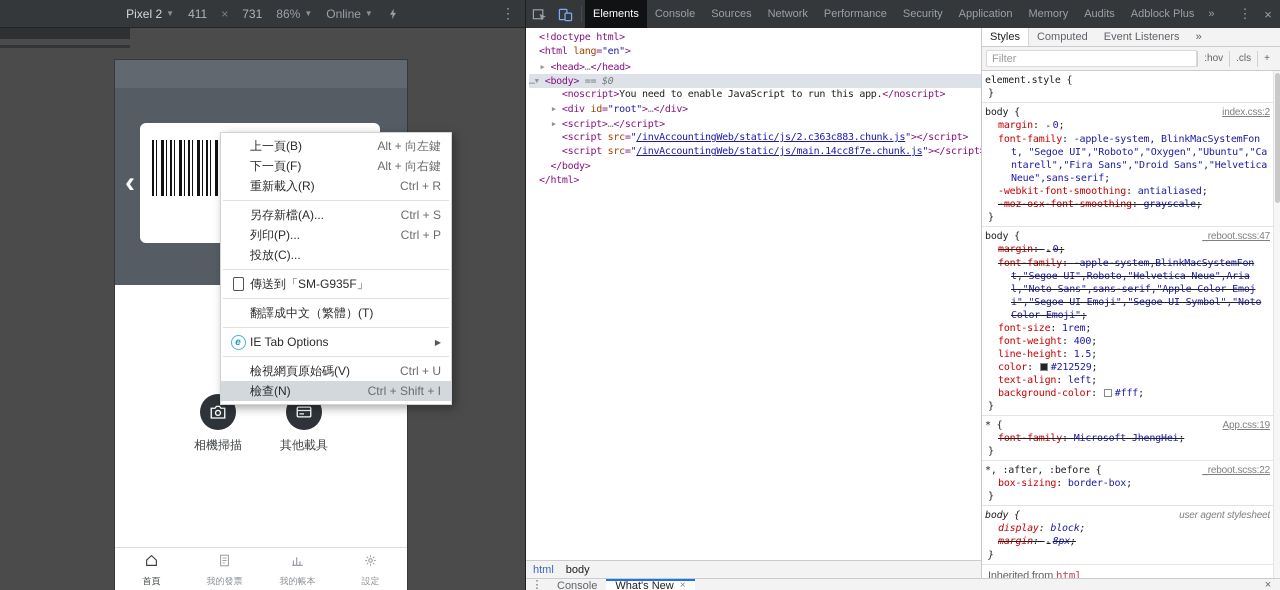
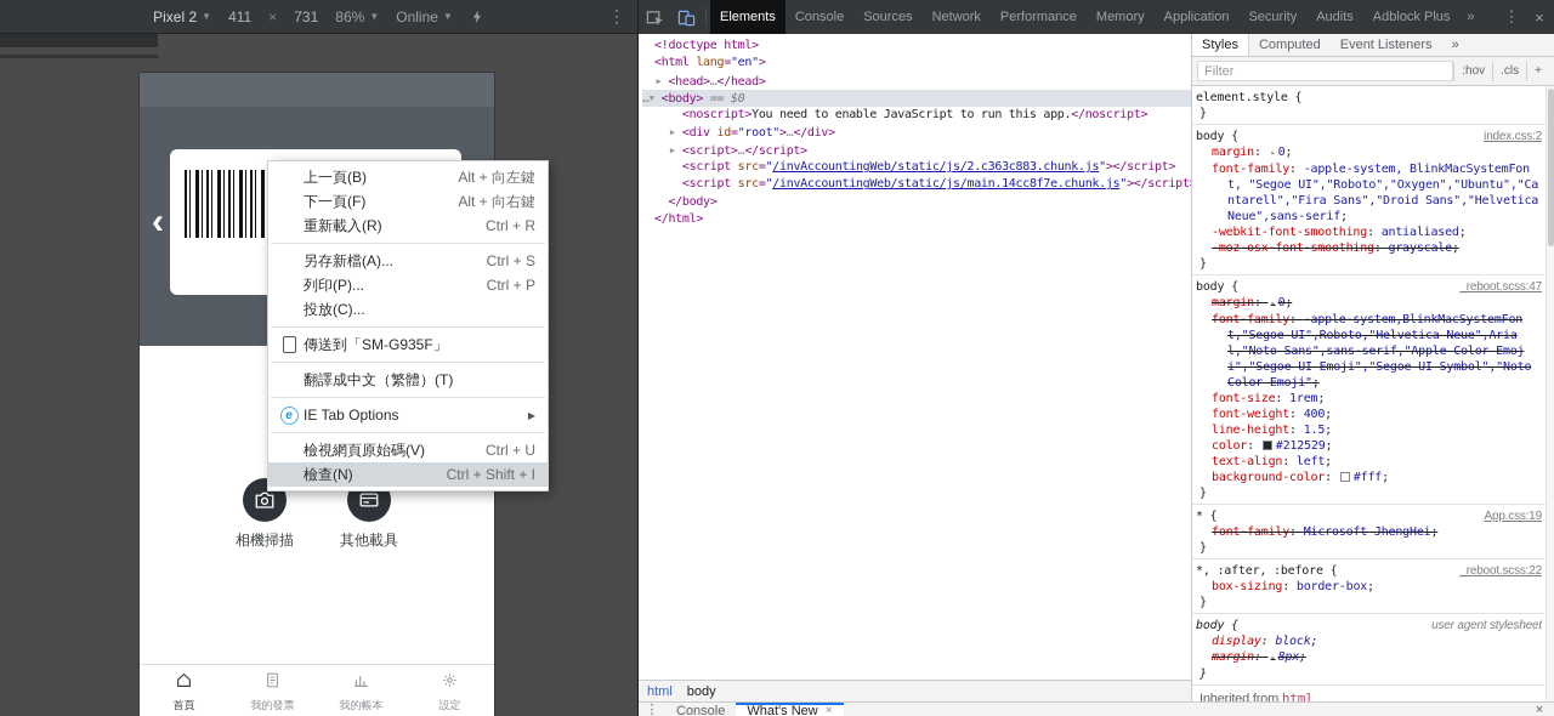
  Pixel 2
  ▼
  411
  ×
  731
  86%
  ▼
  Online
  ▼
  ⋮
  ‹
  相機掃描
  其他載具
  首頁
  我的發票
  我的帳本
  設定
  上一頁(B)
  Alt + 向左鍵
  下一頁(F)
  Alt + 向右鍵
  重新載入(R)
  Ctrl + R
  另存新檔(A)...
  Ctrl + S
  列印(P)...
  Ctrl + P
  投放(C)...
  傳送到「SM-G935F」
  翻譯成中文（繁體）(T)
  e
  IE Tab Options
  ▶
  檢視網頁原始碼(V)
  Ctrl + U
  檢查(N)
  Ctrl + Shift + I
  Elements
  Console
  Sources
  Network
  Performance
- Security
+ Memory
  Application
- Memory
+ Security
  Audits
  Adblock Plus
  »
  ⋮
  ×
  <!doctype html>
  <html lang="en">
  <head>…</head>
  …▼ <body> == $0
  <noscript>You need to enable JavaScript to run this app.</noscript>
  ▶ <div id="root">…</div>
  ▶ <script>…</script>
  <script src="/invAccountingWeb/static/js/2.c363c883.chunk.js"></script>
  <script src="/invAccountingWeb/static/js/main.14cc8f7e.chunk.js"></script
  </body>
  </html>
  html
  body
  Styles
  Computed
  Event Listeners
  »
  Filter
  :hov
  .cls
  +
  element.style {
  }
  index.css:2
  body {
  margin: ▸ 0;
  font-family: -apple-system, BlinkMacSystemFont, "Segoe UI","Roboto","Oxygen","Ubuntu","Cantarell","Fira Sans","Droid Sans","Helvetica Neue",sans-serif;
  -webkit-font-smoothing: antialiased;
  -moz-osx-font-smoothing: grayscale;
  }
  _reboot.scss:47
  body {
  margin: ▸ 0;
  font-family: -apple-system,BlinkMacSystemFont,"Segoe UI",Roboto,"Helvetica Neue",Arial,"Noto Sans",sans-serif,"Apple Color Emoji","Segoe UI Emoji","Segoe UI Symbol","Noto Color Emoji";
  font-size: 1rem;
  font-weight: 400;
  line-height: 1.5;
  color: #212529;
  text-align: left;
  background-color: #fff;
  }
  App.css:19
  * {
  font-family: Microsoft JhengHei;
  }
  _reboot.scss:22
  *, :after, :before {
  box-sizing: border-box;
  }
  user agent stylesheet
  body {
  display: block;
  margin: ▸ 8px;
  }
  Inherited from html
  ⋮
  Console
  What's New
  ×
  ×
